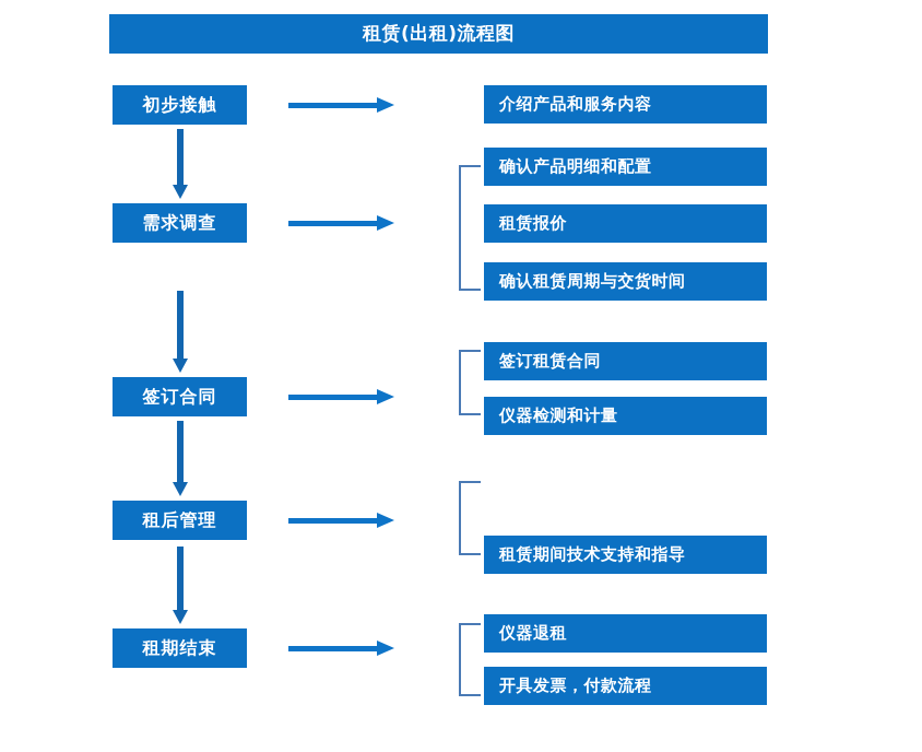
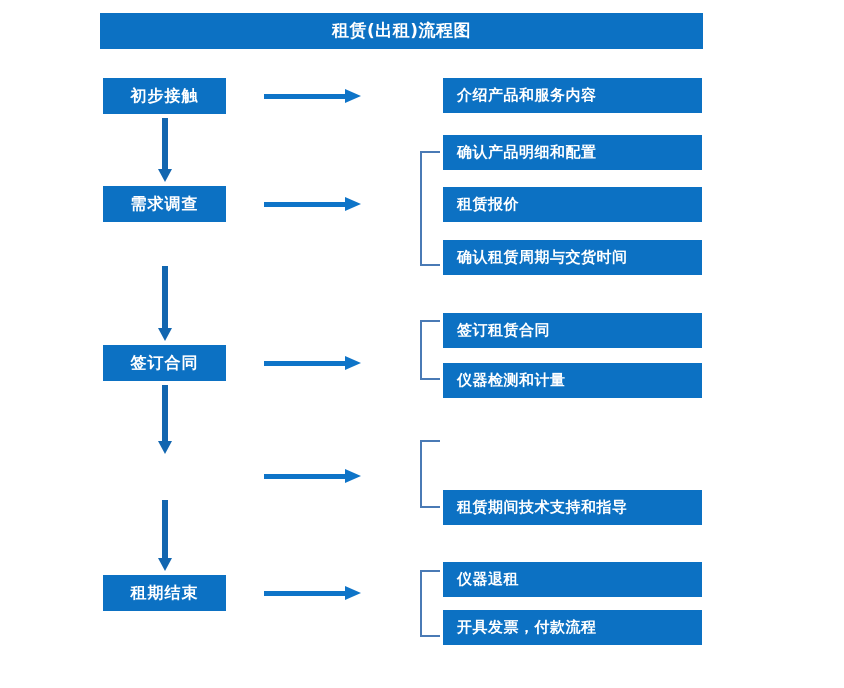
  租赁(出租)流程图
  初步接触
  需求调查
  签订合同
- 租后管理
  租期结束
  介绍产品和服务内容
  确认产品明细和配置
  租赁报价
  确认租赁周期与交货时间
  签订租赁合同
  仪器检测和计量
  租赁期间技术支持和指导
  仪器退租
  开具发票，付款流程
